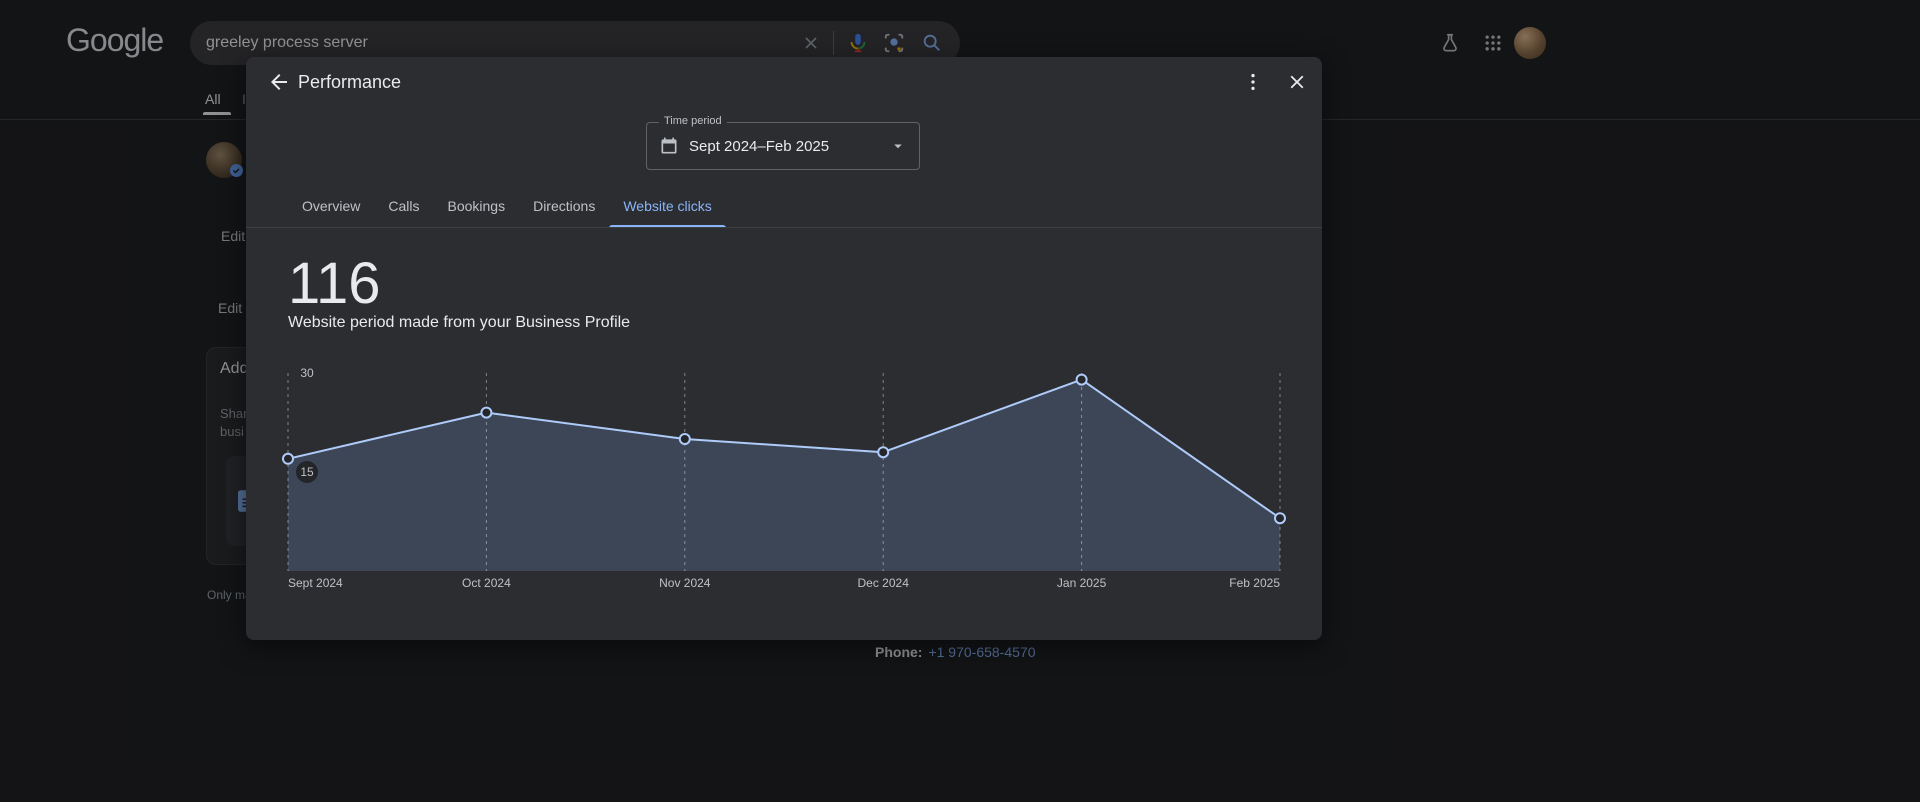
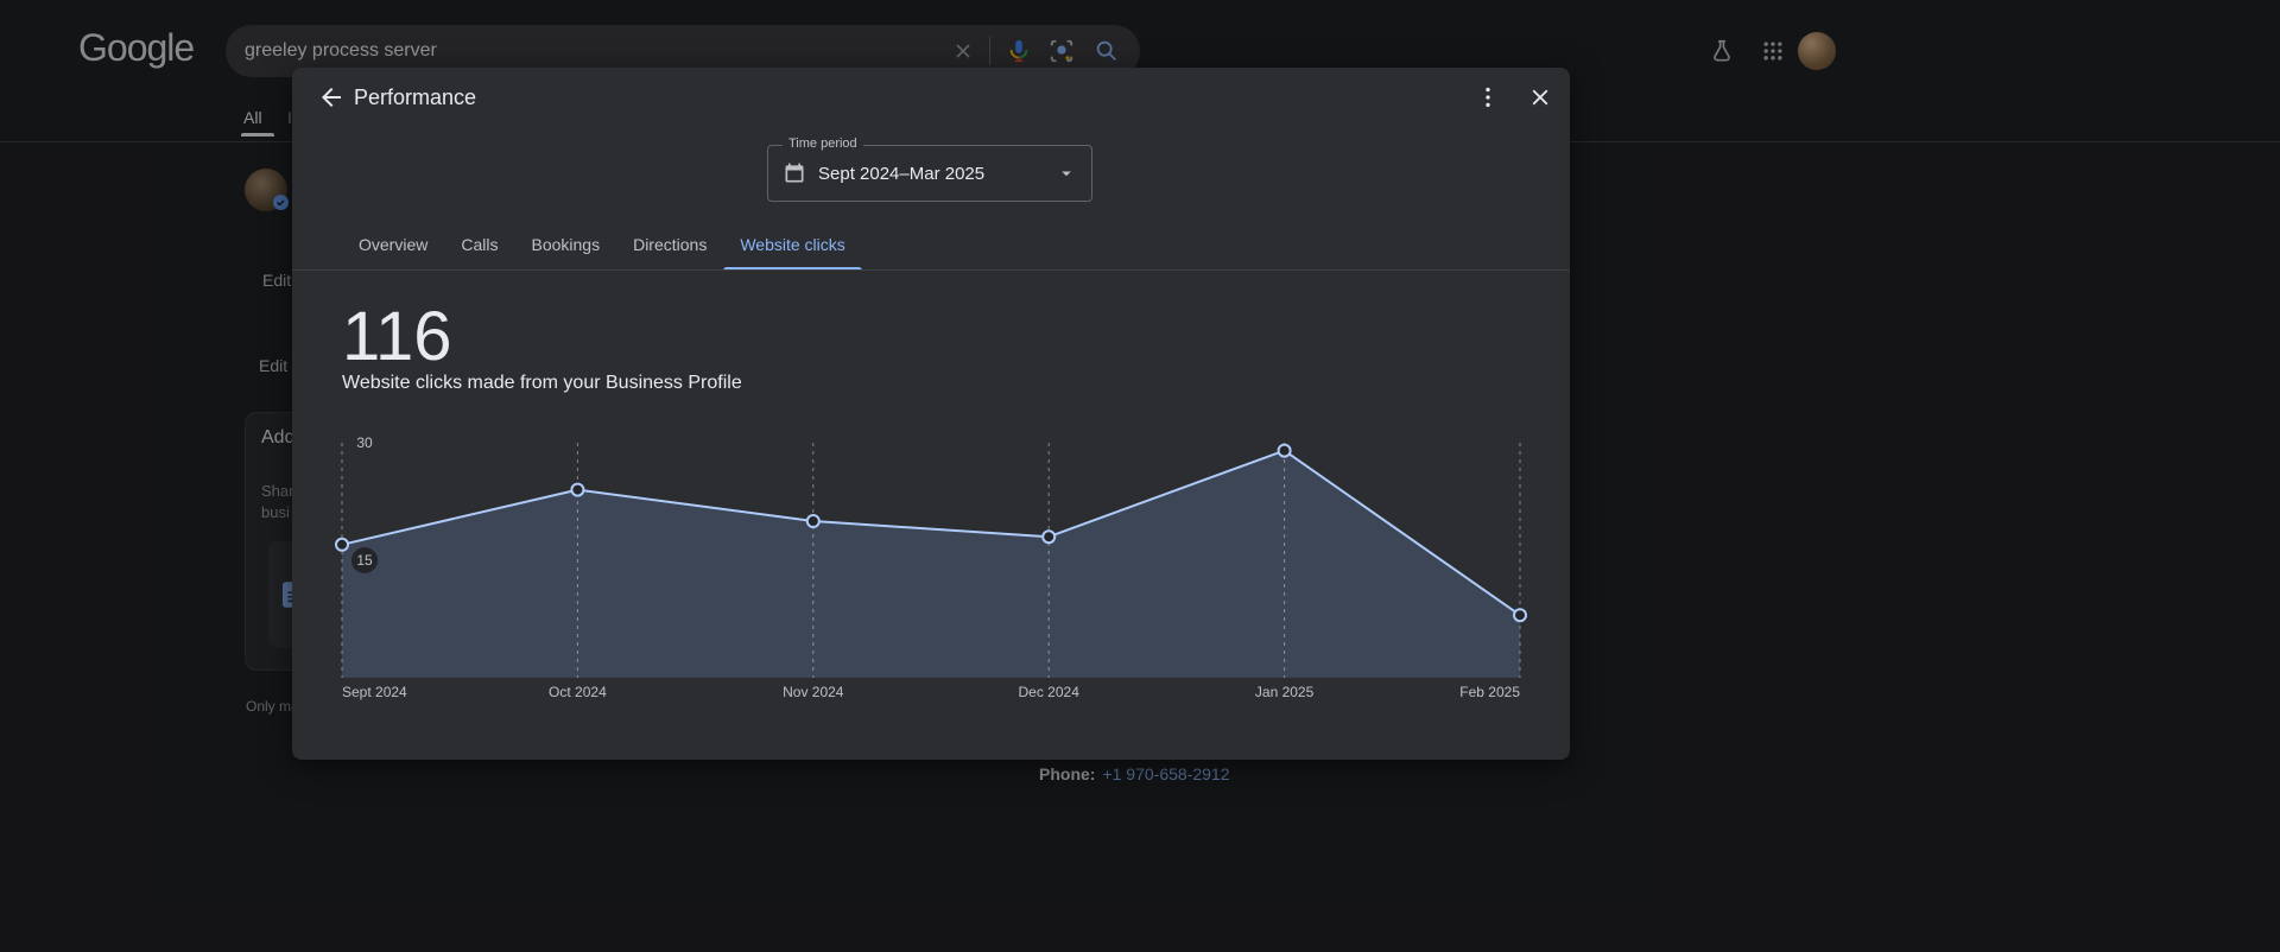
  Google
  greeley process server
  All
  Edit
  Edit
  Add
  Sha
  busi
  Only m
- Phone: +1 970-658-4570
+ Phone: +1 970-658-2912
  Performance
  Time period
- Sept 2024–Feb 2025
+ Sept 2024–Mar 2025
  Overview
  Calls
  Bookings
  Directions
  Website clicks
  116
- Website period made from your Business Profile
+ Website clicks made from your Business Profile
  Sept 2024
  Oct 2024
  Nov 2024
  Dec 2024
  Jan 2025
  Feb 2025
  15
  30
